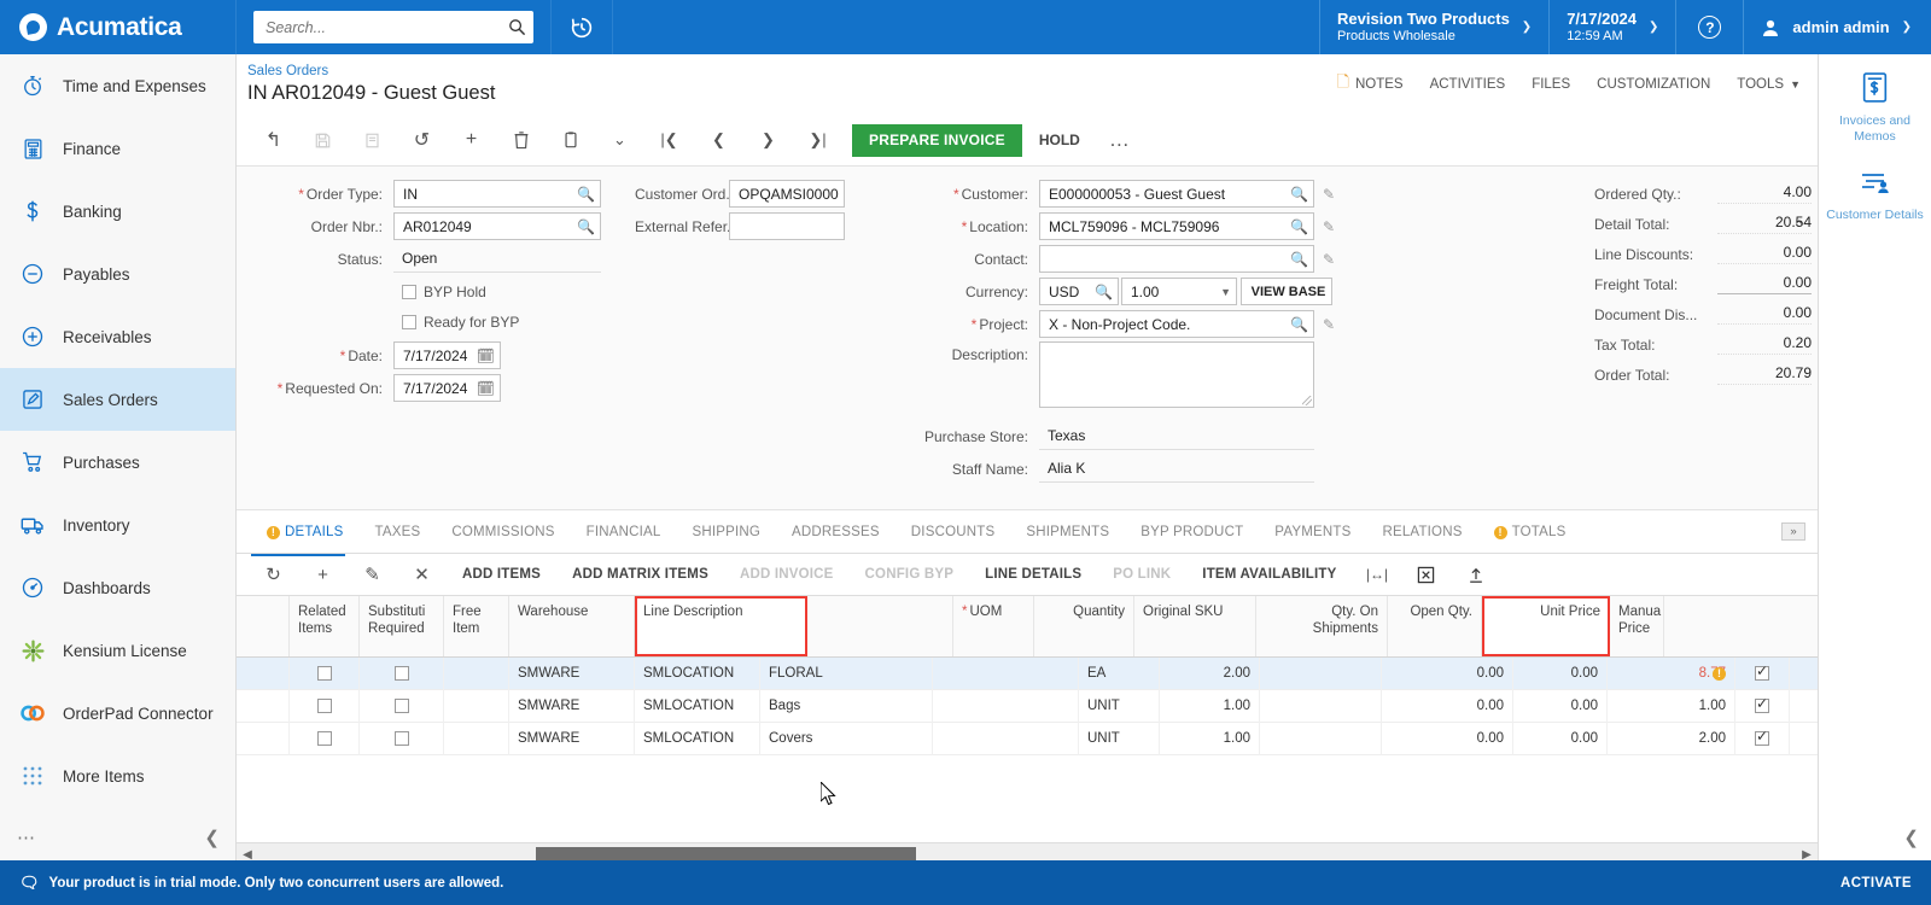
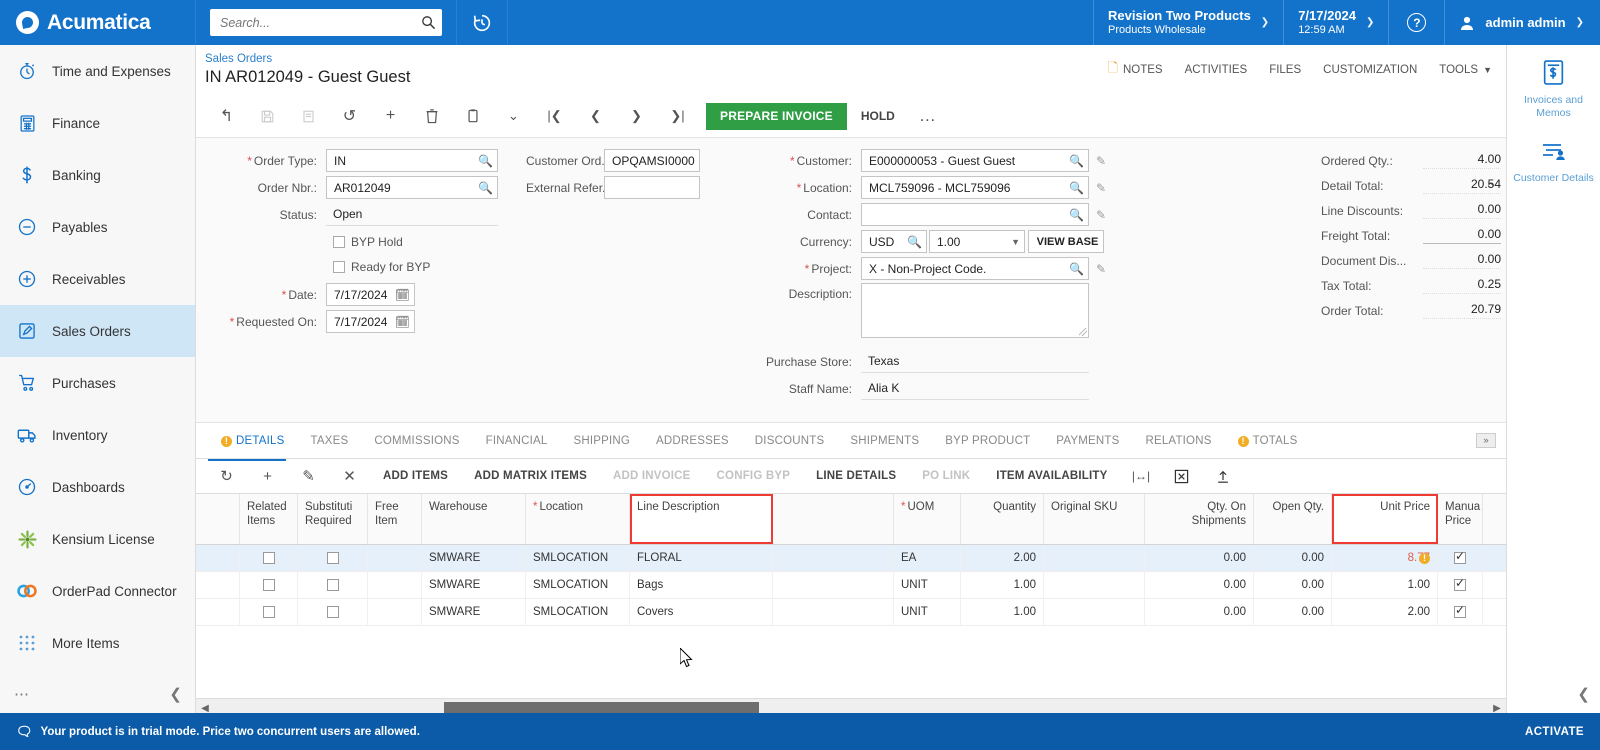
  Acumatica
  Search...
  Revision Two Products
  Products Wholesale
  ❯
  7/17/2024
  12:59 AM
  ❯
  ?
  admin admin
  ❯
  Time and Expenses
  Finance
  Banking
  Payables
  Receivables
  Sales Orders
  Purchases
  Inventory
  Dashboards
  Kensium License
  OrderPad Connector
  More Items
  ⋯
  ❮
  Sales Orders
  IN AR012049 - Guest Guest
  🗋
  NOTES
  ACTIVITIES
  FILES
  CUSTOMIZATION
  TOOLS
  ▼
  ↰
  ↺
  +
  ⌄
  |❮
  ❮
  ❯
  ❯|
  PREPARE INVOICE
  HOLD
  …
  ⌃
  * Order Type:
  IN
  🔍
  Customer Ord
  OPQAMSI0000
  Order Nbr.:
  AR012049
  🔍
  External Refer
  Status:
  Open
  BYP Hold
  Ready for BYP
  * Date:
  7/17/2024
  🗓
  * Requested On:
  7/17/2024
  🗓
  * Customer:
  E000000053 - Guest Guest
  🔍
  ✎
  * Location:
  MCL759096 - MCL759096
  🔍
  ✎
  Contact:
  🔍
  ✎
  Currency:
  USD
  🔍
  1.00
  ▼
  VIEW BASE
  * Project:
  X - Non-Project Code.
  🔍
  ✎
  Description:
  Purchase Store:
  Texas
  Staff Name:
  Alia K
  Ordered Qty.:
  4.00
  Detail Total:
  20.54
  Line Discounts:
  0.00
  Freight Total:
  0.00
  Document Dis...
  0.00
  Tax Total:
- 0.20
+ 0.25
  Order Total:
  20.79
  !
  DETAILS
  TAXES
  COMMISSIONS
  FINANCIAL
  SHIPPING
  ADDRESSES
  DISCOUNTS
  SHIPMENTS
  BYP PRODUCT
  PAYMENTS
  RELATIONS
  !
  TOTALS
  »
  ↻
  +
  ✎
  ✕
  ADD ITEMS
  ADD MATRIX ITEMS
  ADD INVOICE
  CONFIG BYP
  LINE DETAILS
  PO LINK
  ITEM AVAILABILITY
  |↔|
  Related Items
  Substituti Required
  Free Item
  Warehouse
+ * Location
  Line Description
  * UOM
  Quantity
  Original SKU
  Qty. On Shipments
  Open Qty.
  Unit Price
  Manua Price
  SMWARE
  SMLOCATION
  FLORAL
  EA
  2.00
  0.00
  0.00
  !
  SMWARE
  SMLOCATION
  Bags
  UNIT
  1.00
  0.00
  0.00
  1.00
  SMWARE
  SMLOCATION
  Covers
  UNIT
  1.00
  0.00
  0.00
  2.00
  ◀
  ▶
  Invoices and Memos
  Customer Details
  ❮
  🗨
- Your product is in trial mode. Only two concurrent users are allowed.
+ Your product is in trial mode. Price two concurrent users are allowed.
  ACTIVATE
